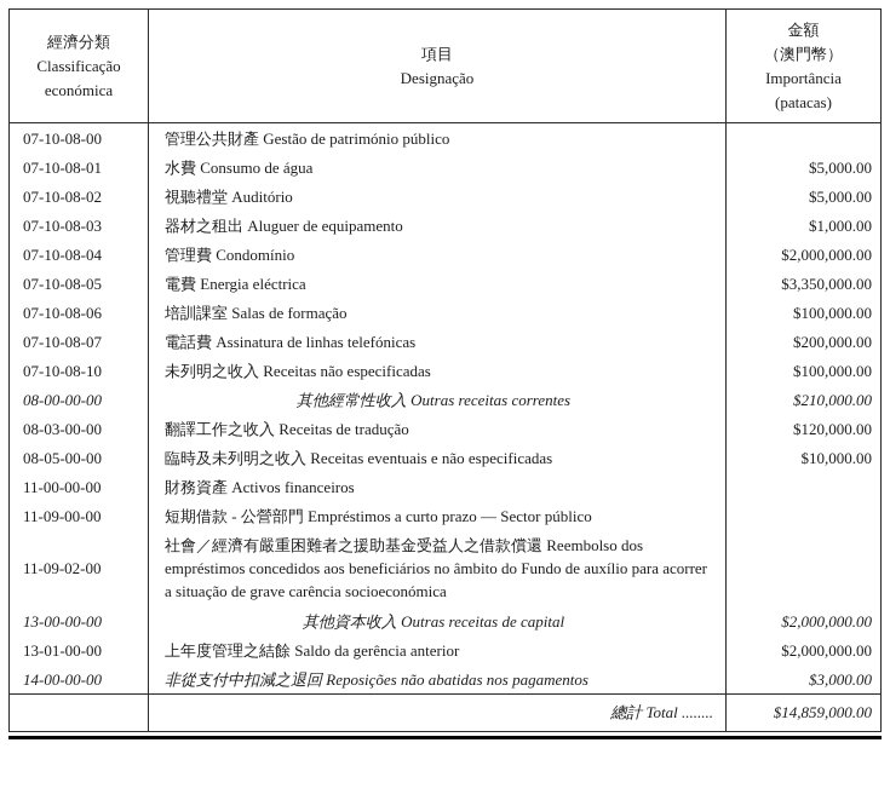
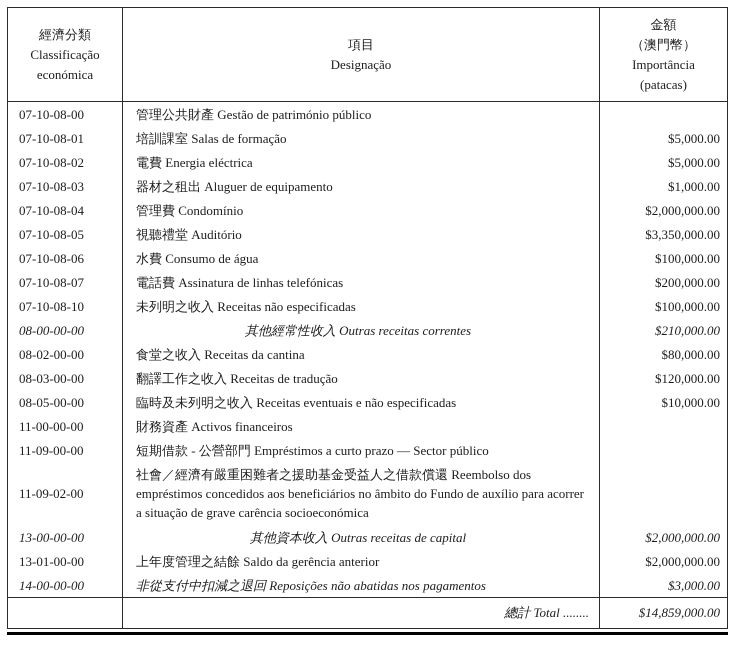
  經濟分類
  Classificação
  económica
  項目
  Designação
  金額
  （澳門幣）
  Importância
  (patacas)
  07-10-08-00
  管理公共財產 Gestão de património público
  07-10-08-01
- 水費 Consumo de água
+ 培訓課室 Salas de formação
  $5,000.00
  07-10-08-02
- 視聽禮堂 Auditório
+ 電費 Energia eléctrica
  $5,000.00
  07-10-08-03
  器材之租出 Aluguer de equipamento
  $1,000.00
  07-10-08-04
  管理費 Condomínio
  $2,000,000.00
  07-10-08-05
- 電費 Energia eléctrica
+ 視聽禮堂 Auditório
  $3,350,000.00
  07-10-08-06
- 培訓課室 Salas de formação
+ 水費 Consumo de água
  $100,000.00
  07-10-08-07
  電話費 Assinatura de linhas telefónicas
  $200,000.00
  07-10-08-10
  未列明之收入 Receitas não especificadas
  $100,000.00
  08-00-00-00
  其他經常性收入 Outras receitas correntes
  $210,000.00
+ 08-02-00-00
+ 食堂之收入 Receitas da cantina
+ $80,000.00
  08-03-00-00
  翻譯工作之收入 Receitas de tradução
  $120,000.00
  08-05-00-00
  臨時及未列明之收入 Receitas eventuais e não especificadas
  $10,000.00
  11-00-00-00
  財務資產 Activos financeiros
  11-09-00-00
  短期借款 - 公營部門 Empréstimos a curto prazo — Sector público
  11-09-02-00
  社會／經濟有嚴重困難者之援助基金受益人之借款償還 Reembolso dos empréstimos concedidos aos beneficiários no âmbito do Fundo de auxílio para acorrer a situação de grave carência socioeconómica
  13-00-00-00
  其他資本收入 Outras receitas de capital
  $2,000,000.00
  13-01-00-00
  上年度管理之結餘 Saldo da gerência anterior
  $2,000,000.00
  14-00-00-00
  非從支付中扣減之退回 Reposições não abatidas nos pagamentos
  $3,000.00
  總計 Total ........
  $14,859,000.00
